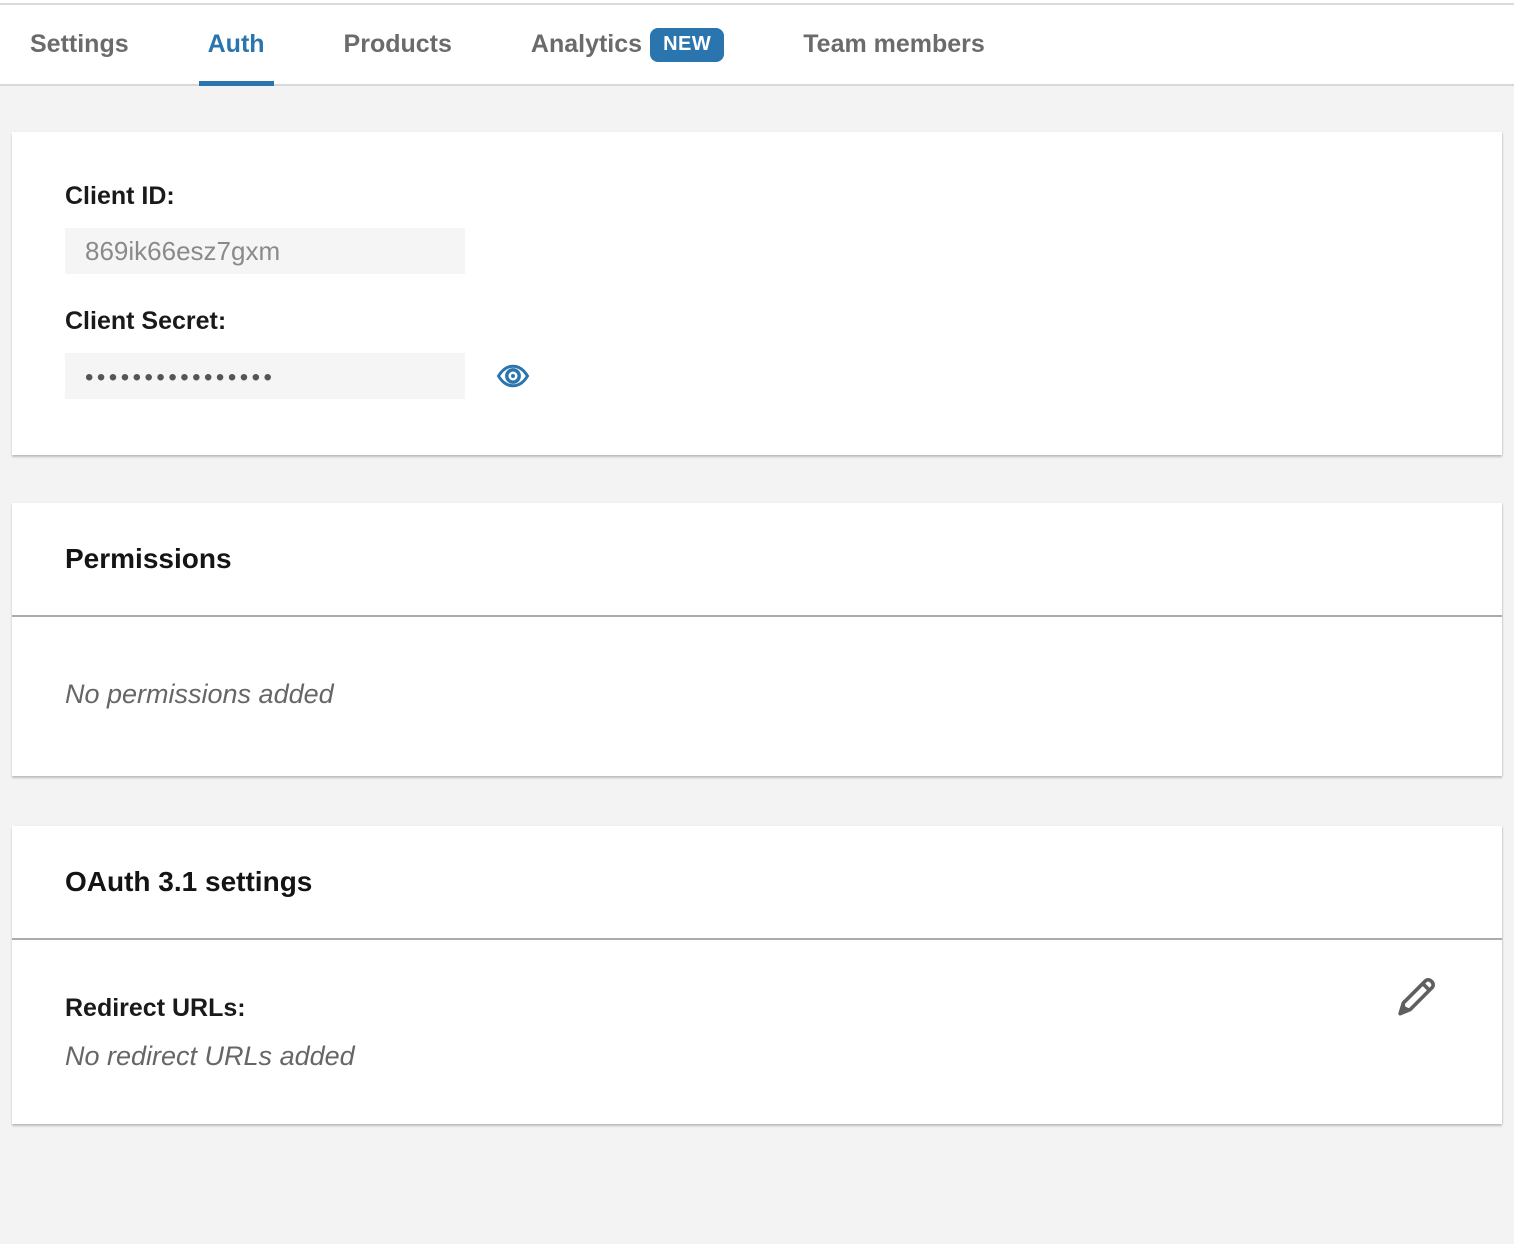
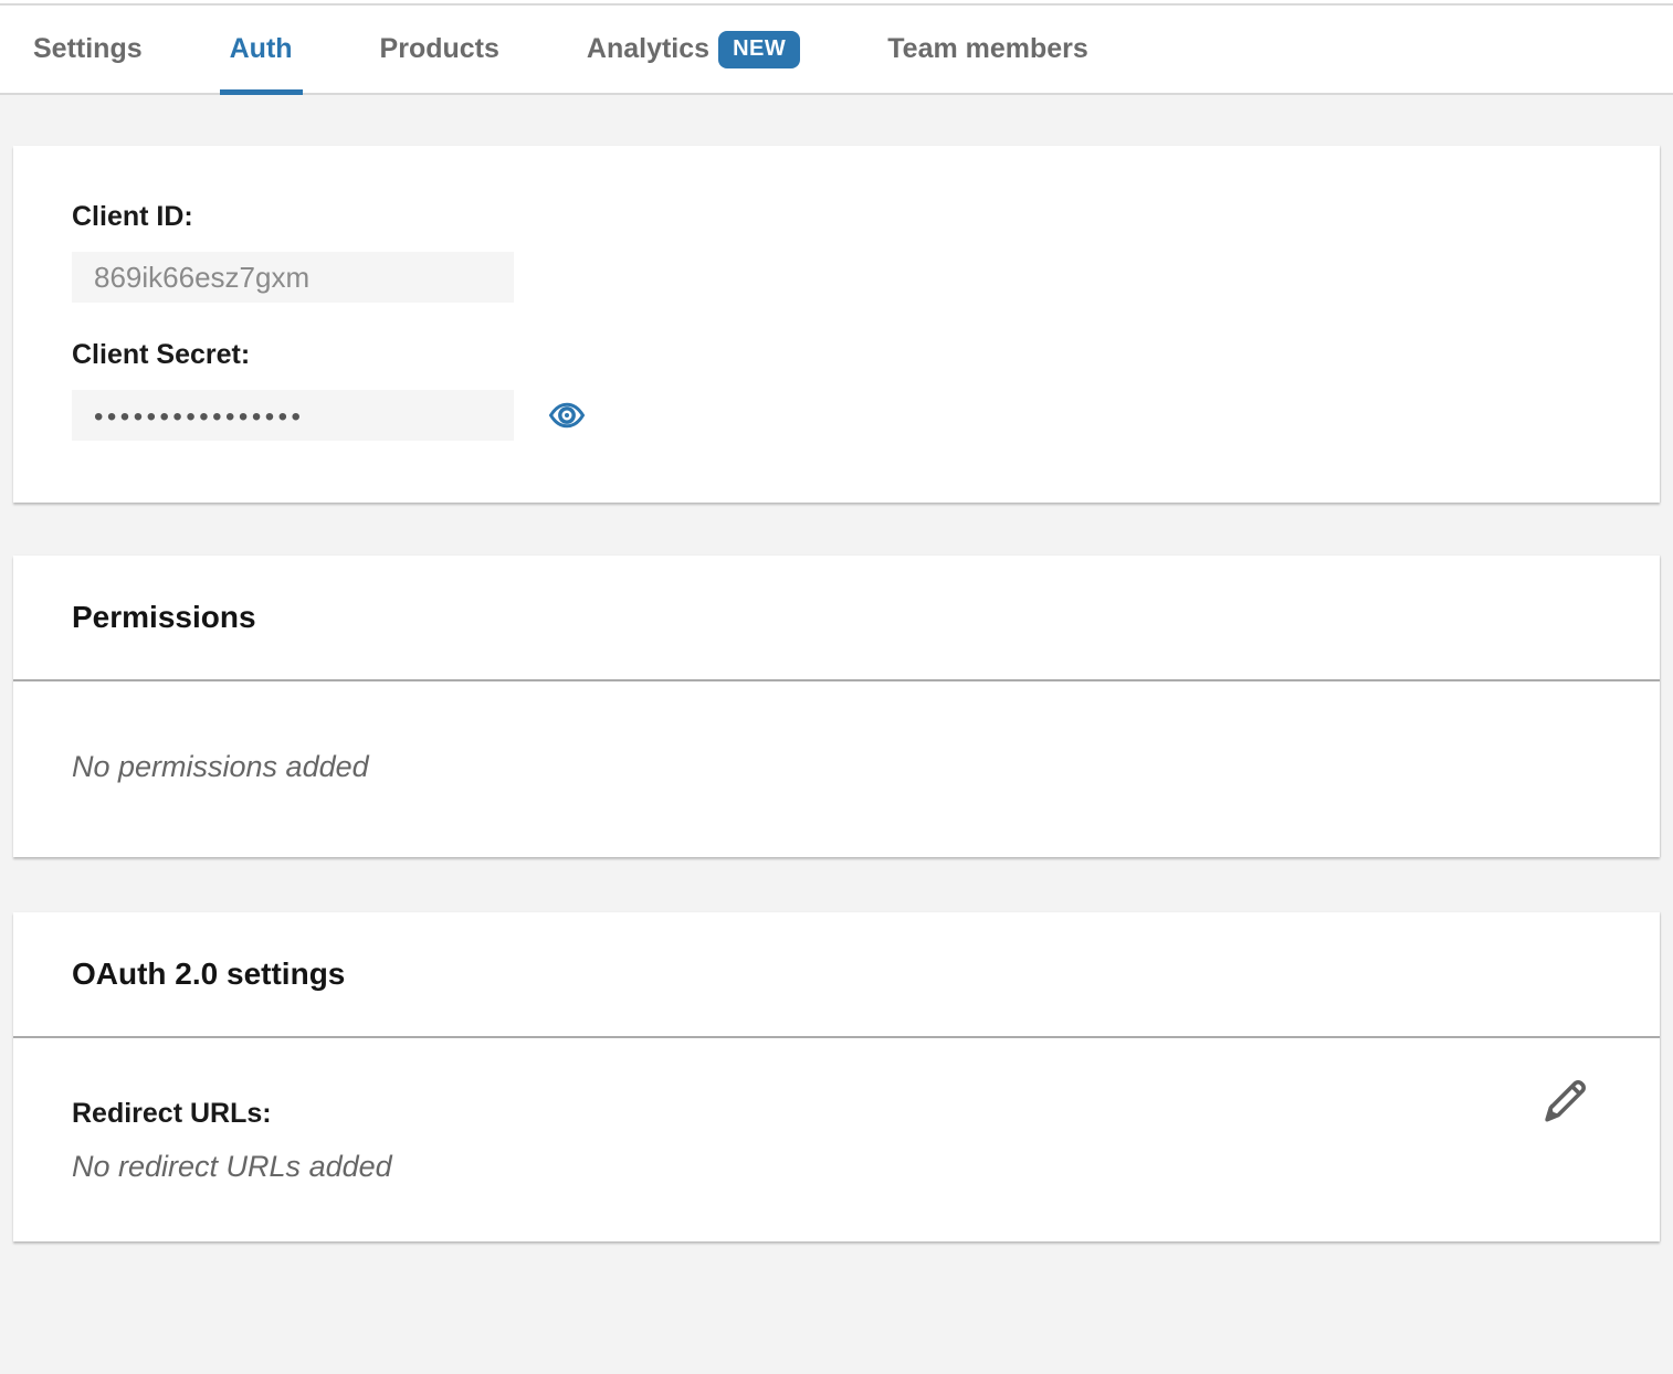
  Settings
  Auth
  Products
  Analytics
  NEW
  Team members
  Client ID:
  869ik66esz7gxm
  Client Secret:
  ••••••••••••••••
  Permissions
  No permissions added
- OAuth 3.1 settings
+ OAuth 2.0 settings
  Redirect URLs:
  No redirect URLs added
